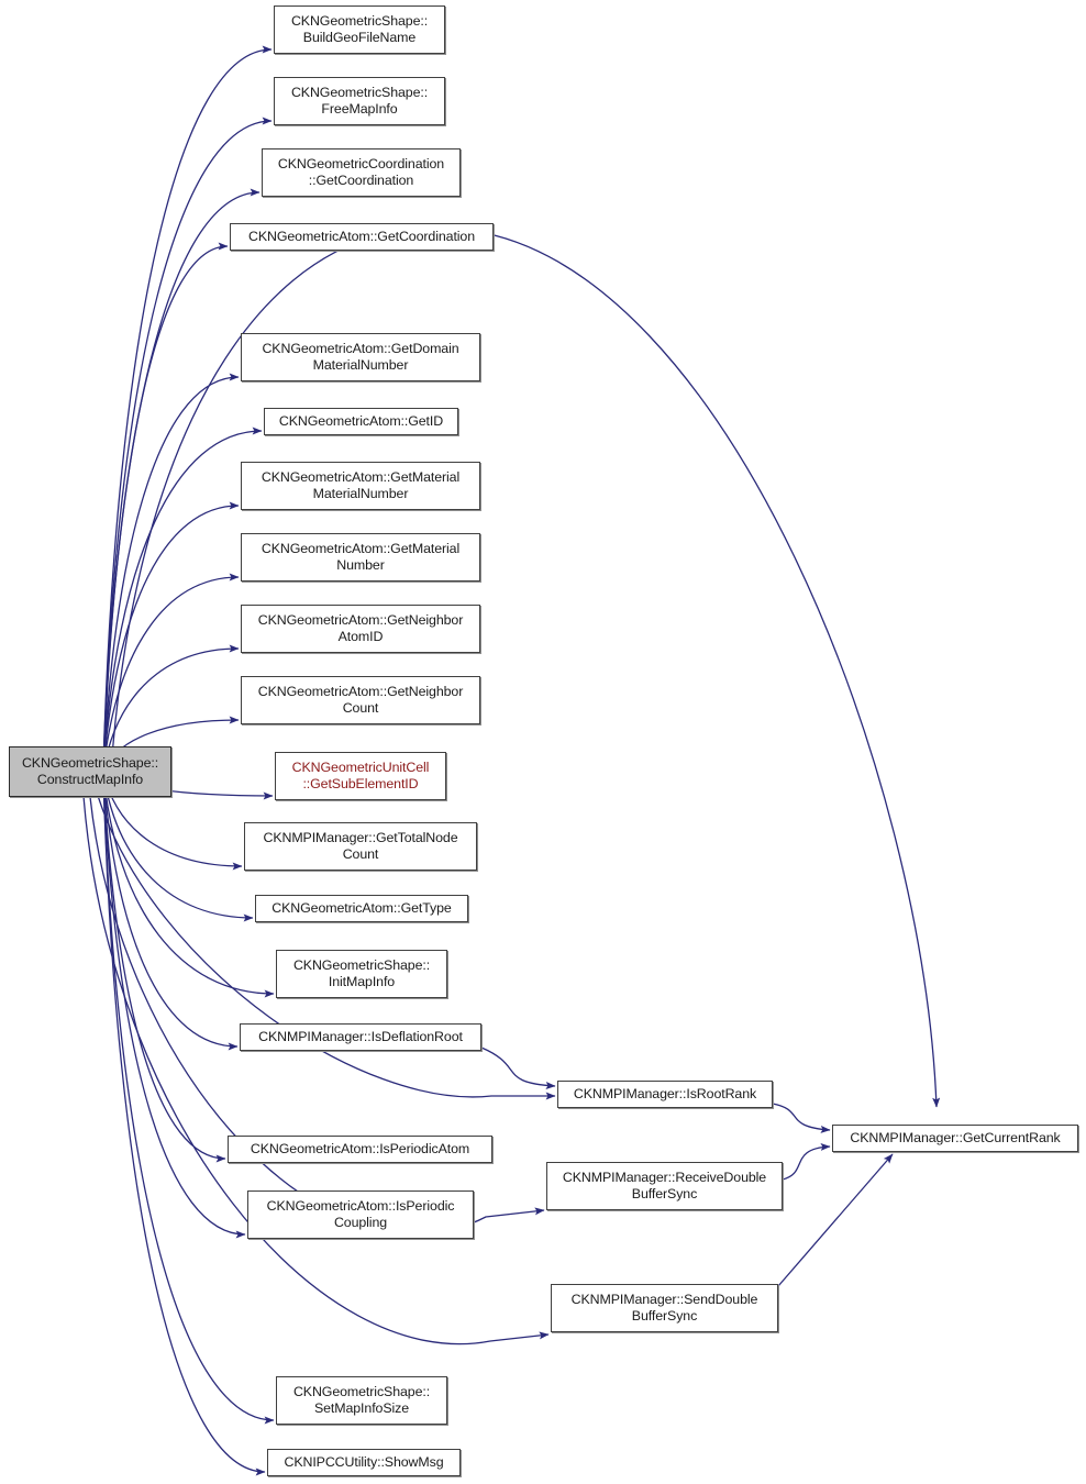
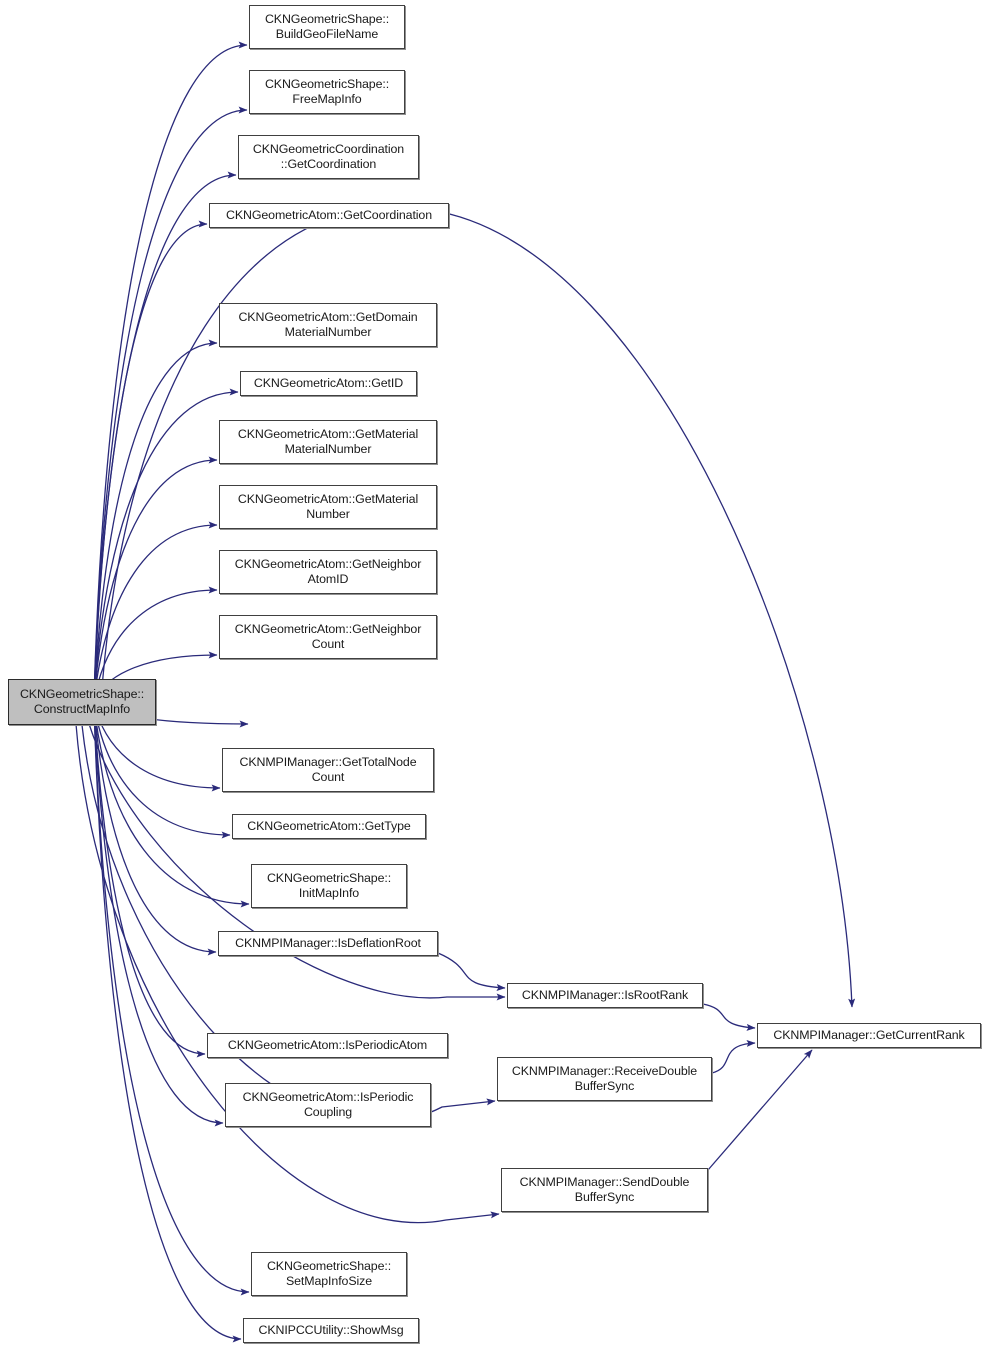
  CKNGeometricShape::
  ConstructMapInfo
  CKNGeometricShape::
  BuildGeoFileName
  CKNGeometricShape::
  FreeMapInfo
  CKNGeometricCoordination
  ::GetCoordination
  CKNGeometricAtom::GetCoordination
  CKNGeometricAtom::GetDomain
  MaterialNumber
  CKNGeometricAtom::GetID
  CKNGeometricAtom::GetMaterial
  MaterialNumber
  CKNGeometricAtom::GetMaterial
  Number
  CKNGeometricAtom::GetNeighbor
  AtomID
  CKNGeometricAtom::GetNeighbor
  Count
- CKNGeometricUnitCell
- ::GetSubElementID
  CKNMPIManager::GetTotalNode
  Count
  CKNGeometricAtom::GetType
  CKNGeometricShape::
  InitMapInfo
  CKNMPIManager::IsDeflationRoot
  CKNMPIManager::IsRootRank
  CKNMPIManager::GetCurrentRank
  CKNGeometricAtom::IsPeriodicAtom
  CKNMPIManager::ReceiveDouble
  BufferSync
  CKNGeometricAtom::IsPeriodic
  Coupling
  CKNMPIManager::SendDouble
  BufferSync
  CKNGeometricShape::
  SetMapInfoSize
  CKNIPCCUtility::ShowMsg
